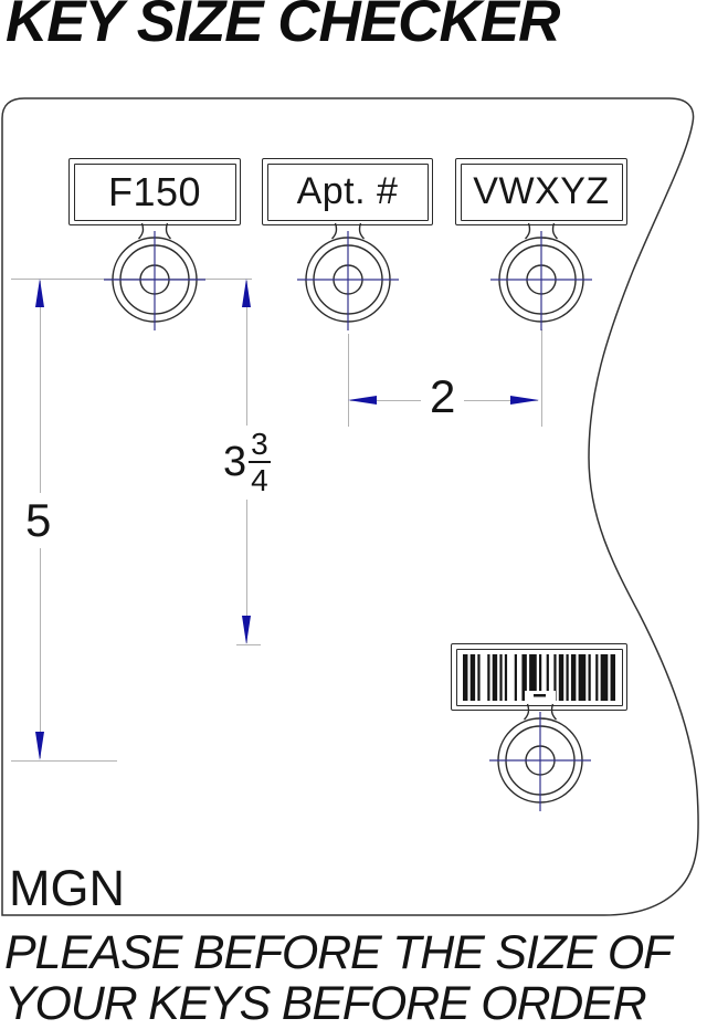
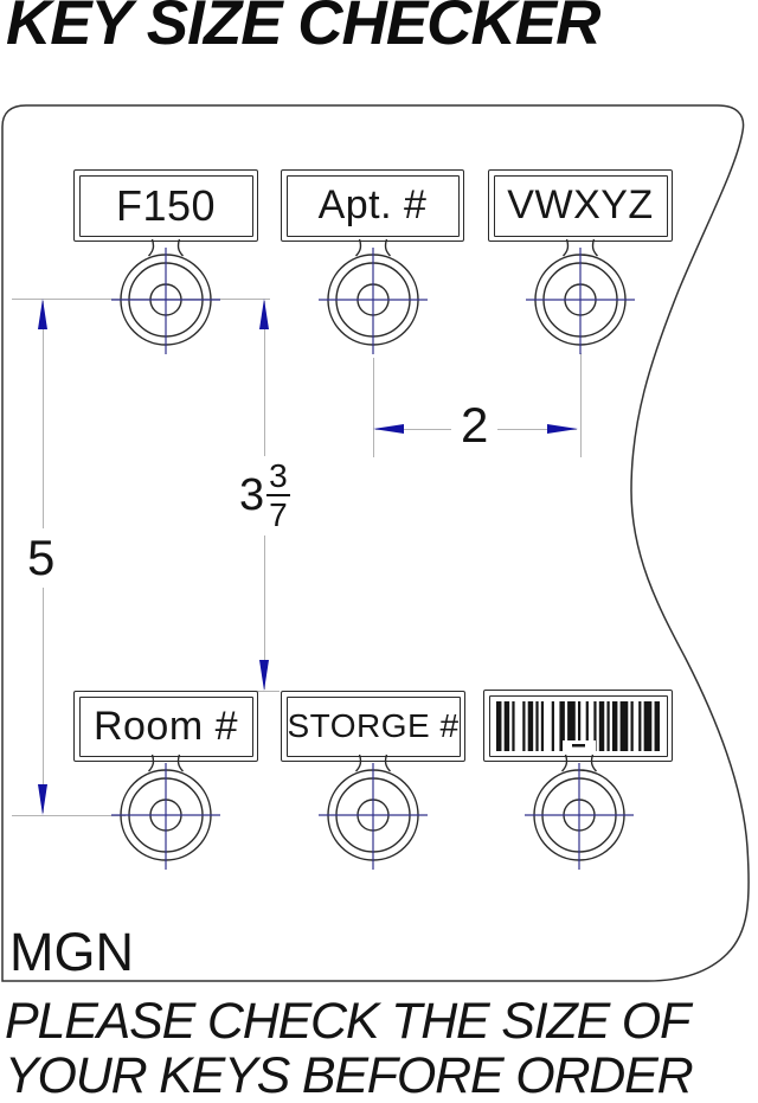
  KEY SIZE CHECKER
  F150
  Apt. #
  VWXYZ
+ Room #
+ STORGE #
  5
  2
  3
  3
- 4
+ 7
  MGN
- PLEASE BEFORE THE SIZE OF
+ PLEASE CHECK THE SIZE OF
  YOUR KEYS BEFORE ORDER
